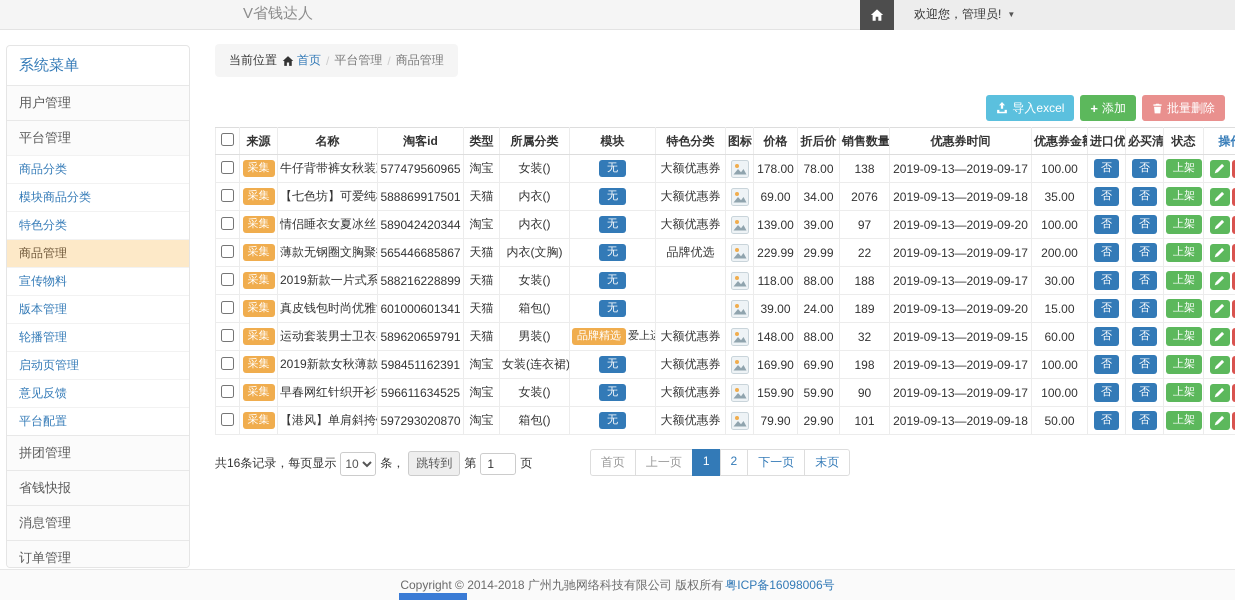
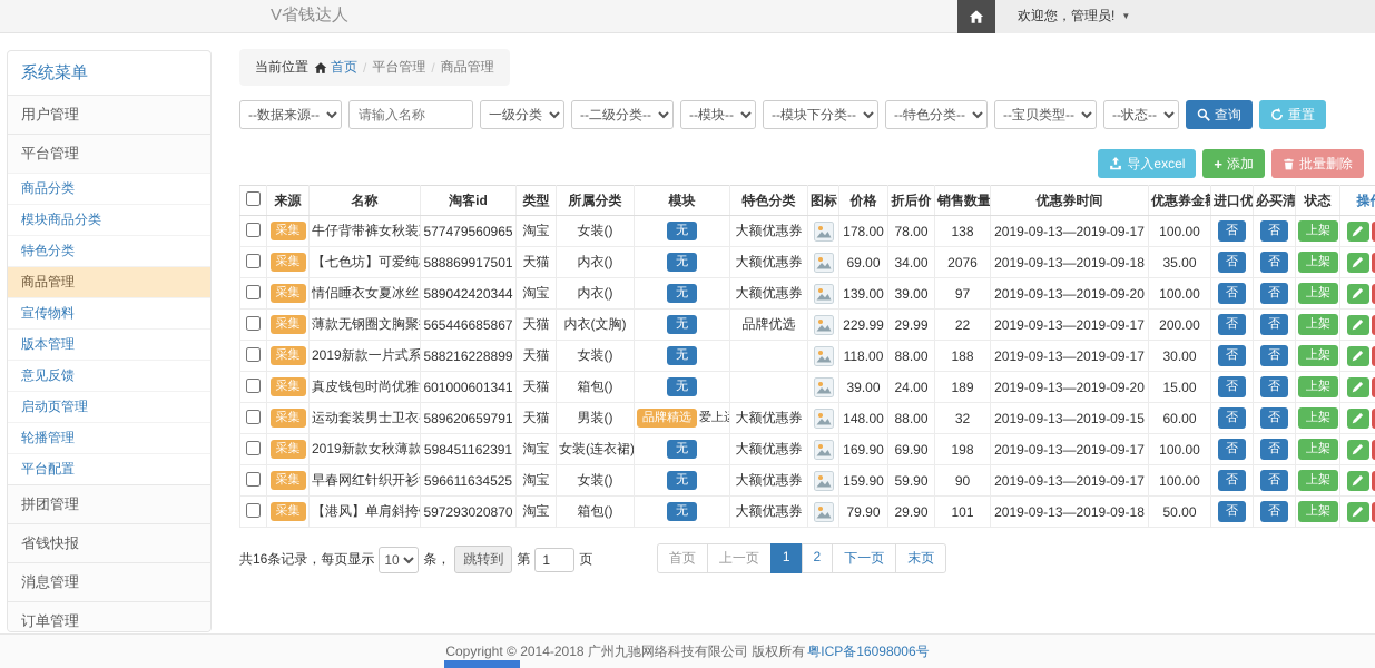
  V省钱达人
  欢迎您，管理员!
  ▼
  系统菜单
  用户管理
  平台管理
  商品分类
  模块商品分类
  特色分类
  商品管理
  宣传物料
  版本管理
- 轮播管理
+ 意见反馈
  启动页管理
- 意见反馈
+ 轮播管理
  平台配置
  拼团管理
  省钱快报
  消息管理
  订单管理
  当前位置
  首页
  /
  平台管理
  /
  商品管理
+ --数据来源--
+ 请输入名称
+ 一级分类
+ --二级分类--
+ --模块--
+ --模块下分类--
+ --特色分类--
+ --宝贝类型--
+ --状态--
+ 查询
+ 重置
  导入excel
  +
  添加
  批量删除
  	来源	名称	淘客id	类型	所属分类	模块	特色分类	图标	价格	折后价	销售数量	优惠券时间	优惠券金	进口优	必买清	状态	操
  	采集	牛仔背带裤女秋装	577479560965	淘宝	女装()	无	大额优惠券		178.00	78.00	138	2019-09-13—2019-09-17	100.00	否	否	上架
  	采集	【七色坊】可爱纯	588869917501	天猫	内衣()	无	大额优惠券		69.00	34.00	2076	2019-09-13—2019-09-18	35.00	否	否	上架
  	采集	情侣睡衣女夏冰丝	589042420344	淘宝	内衣()	无	大额优惠券		139.00	39.00	97	2019-09-13—2019-09-20	100.00	否	否	上架
  	采集	薄款无钢圈文胸聚	565446685867	天猫	内衣(文胸)	无	品牌优选		229.99	29.99	22	2019-09-13—2019-09-17	200.00	否	否	上架
  	采集	2019新款一片式系	588216228899	天猫	女装()	无			118.00	88.00	188	2019-09-13—2019-09-17	30.00	否	否	上架
  	采集	真皮钱包时尚优雅	601000601341	天猫	箱包()	无			39.00	24.00	189	2019-09-13—2019-09-20	15.00	否	否	上架
  	采集	运动套装男士卫衣	589620659791	天猫	男装()	品牌精选 爱上	大额优惠券		148.00	88.00	32	2019-09-13—2019-09-15	60.00	否	否	上架
  	采集	2019新款女秋薄款	598451162391	淘宝	女装(连衣裙)	无	大额优惠券		169.90	69.90	198	2019-09-13—2019-09-17	100.00	否	否	上架
  	采集	早春网红针织开衫	596611634525	淘宝	女装()	无	大额优惠券		159.90	59.90	90	2019-09-13—2019-09-17	100.00	否	否	上架
  	采集	【港风】单肩斜挎	597293020870	淘宝	箱包()	无	大额优惠券		79.90	29.90	101	2019-09-13—2019-09-18	50.00	否	否	上架
  共16条记录，每页显示
  10
  条，
  跳转到
  第
  1
  页
  首页
  上一页
  1
  2
  下一页
  末页
  Copyright © 2014-2018 广州九驰网络科技有限公司 版权所有
  粤ICP备16098006号
